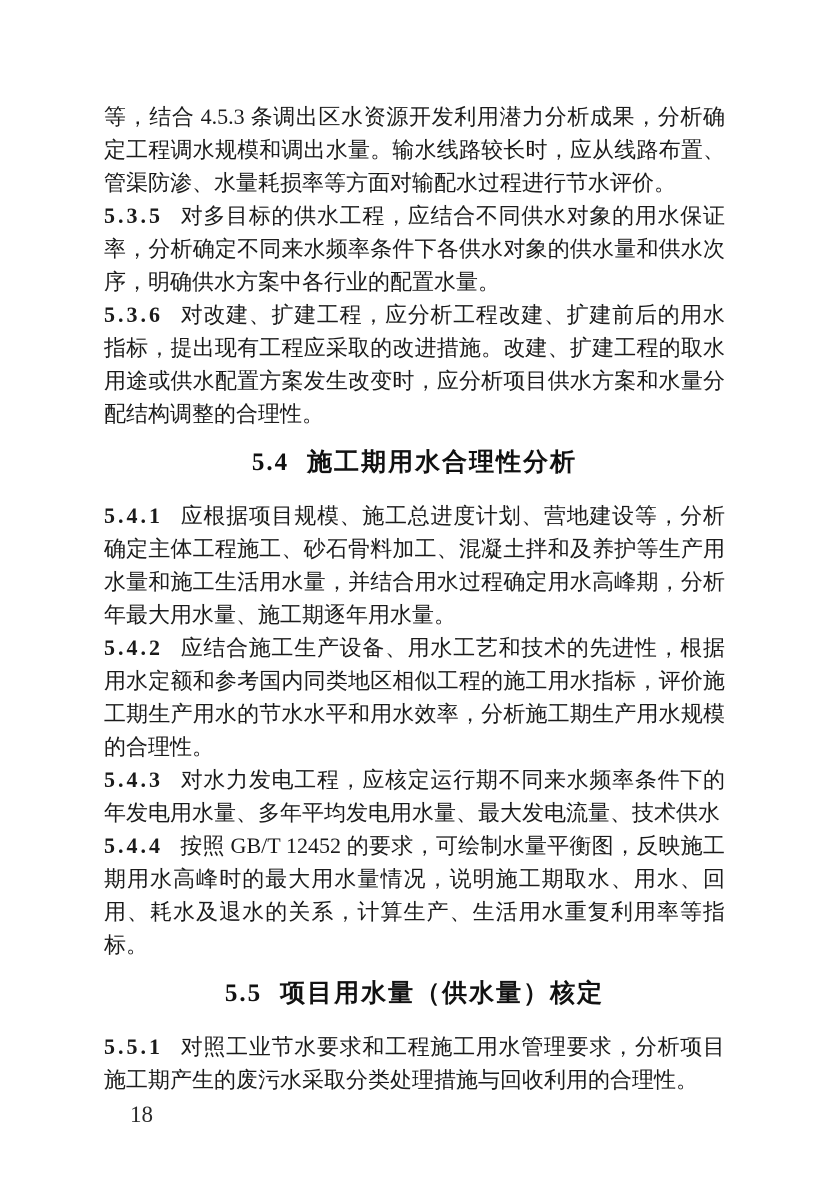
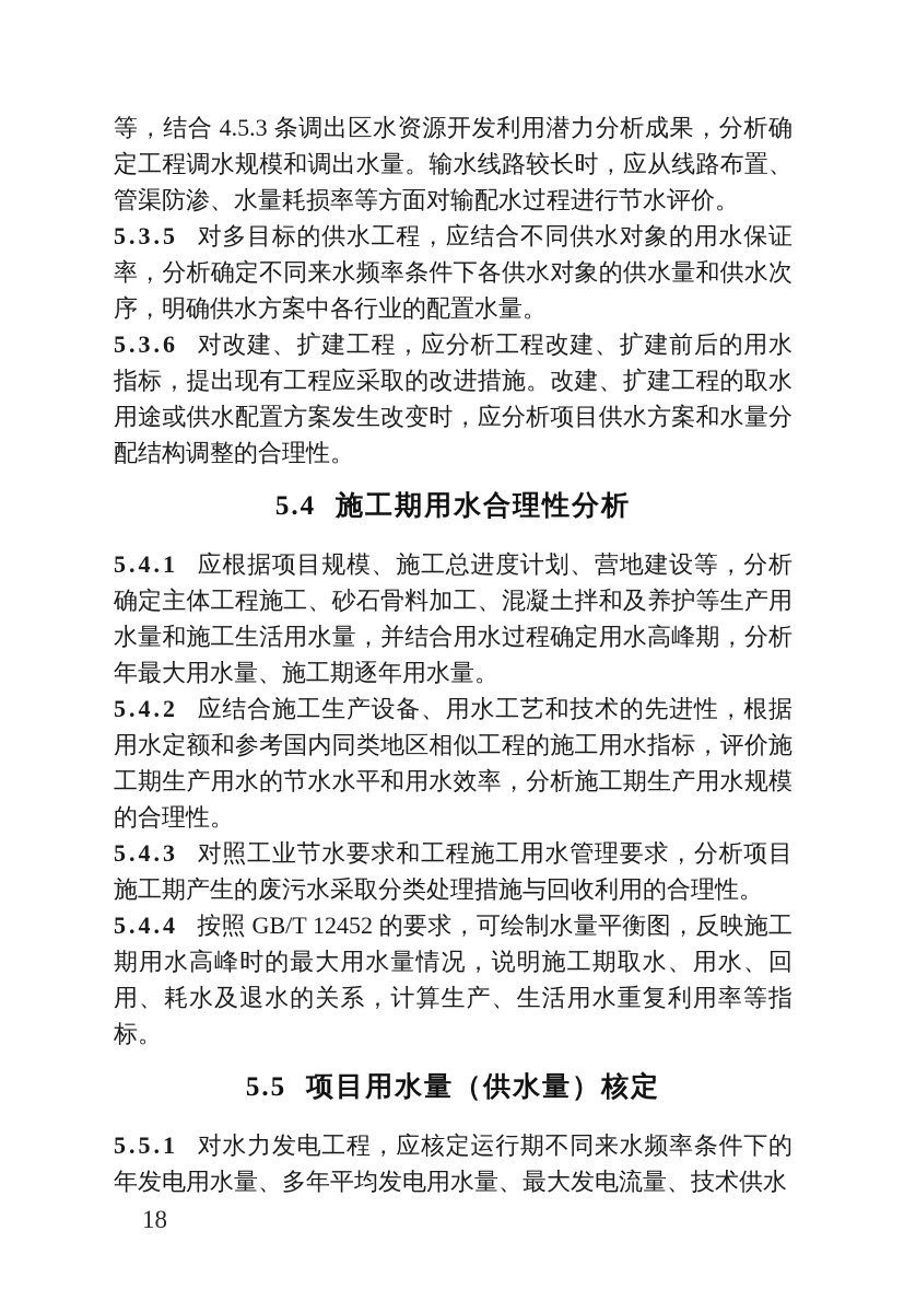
  等，结合 4.5.3 条调出区水资源开发利用潜力分析成果，分析确定工程调水规模和调出水量。输水线路较长时，应从线路布置、管渠防渗、水量耗损率等方面对输配水过程进行节水评价。
  5.3.5 对多目标的供水工程，应结合不同供水对象的用水保证率，分析确定不同来水频率条件下各供水对象的供水量和供水次序，明确供水方案中各行业的配置水量。
  5.3.6 对改建、扩建工程，应分析工程改建、扩建前后的用水指标，提出现有工程应采取的改进措施。改建、扩建工程的取水用途或供水配置方案发生改变时，应分析项目供水方案和水量分配结构调整的合理性。
  5.4 施工期用水合理性分析
  5.4.1 应根据项目规模、施工总进度计划、营地建设等，分析确定主体工程施工、砂石骨料加工、混凝土拌和及养护等生产用水量和施工生活用水量，并结合用水过程确定用水高峰期，分析年最大用水量、施工期逐年用水量。
  5.4.2 应结合施工生产设备、用水工艺和技术的先进性，根据用水定额和参考国内同类地区相似工程的施工用水指标，评价施工期生产用水的节水水平和用水效率，分析施工期生产用水规模的合理性。
- 5.4.3 对水力发电工程，应核定运行期不同来水频率条件下的年发电用水量、多年平均发电用水量、最大发电流量、技术供水
+ 5.4.3 对照工业节水要求和工程施工用水管理要求，分析项目施工期产生的废污水采取分类处理措施与回收利用的合理性。
  5.4.4 按照 GB/T 12452 的要求，可绘制水量平衡图，反映施工期用水高峰时的最大用水量情况，说明施工期取水、用水、回用、耗水及退水的关系，计算生产、生活用水重复利用率等指标。
  5.5 项目用水量（供水量）核定
- 5.5.1 对照工业节水要求和工程施工用水管理要求，分析项目施工期产生的废污水采取分类处理措施与回收利用的合理性。
+ 5.5.1 对水力发电工程，应核定运行期不同来水频率条件下的年发电用水量、多年平均发电用水量、最大发电流量、技术供水
  18
